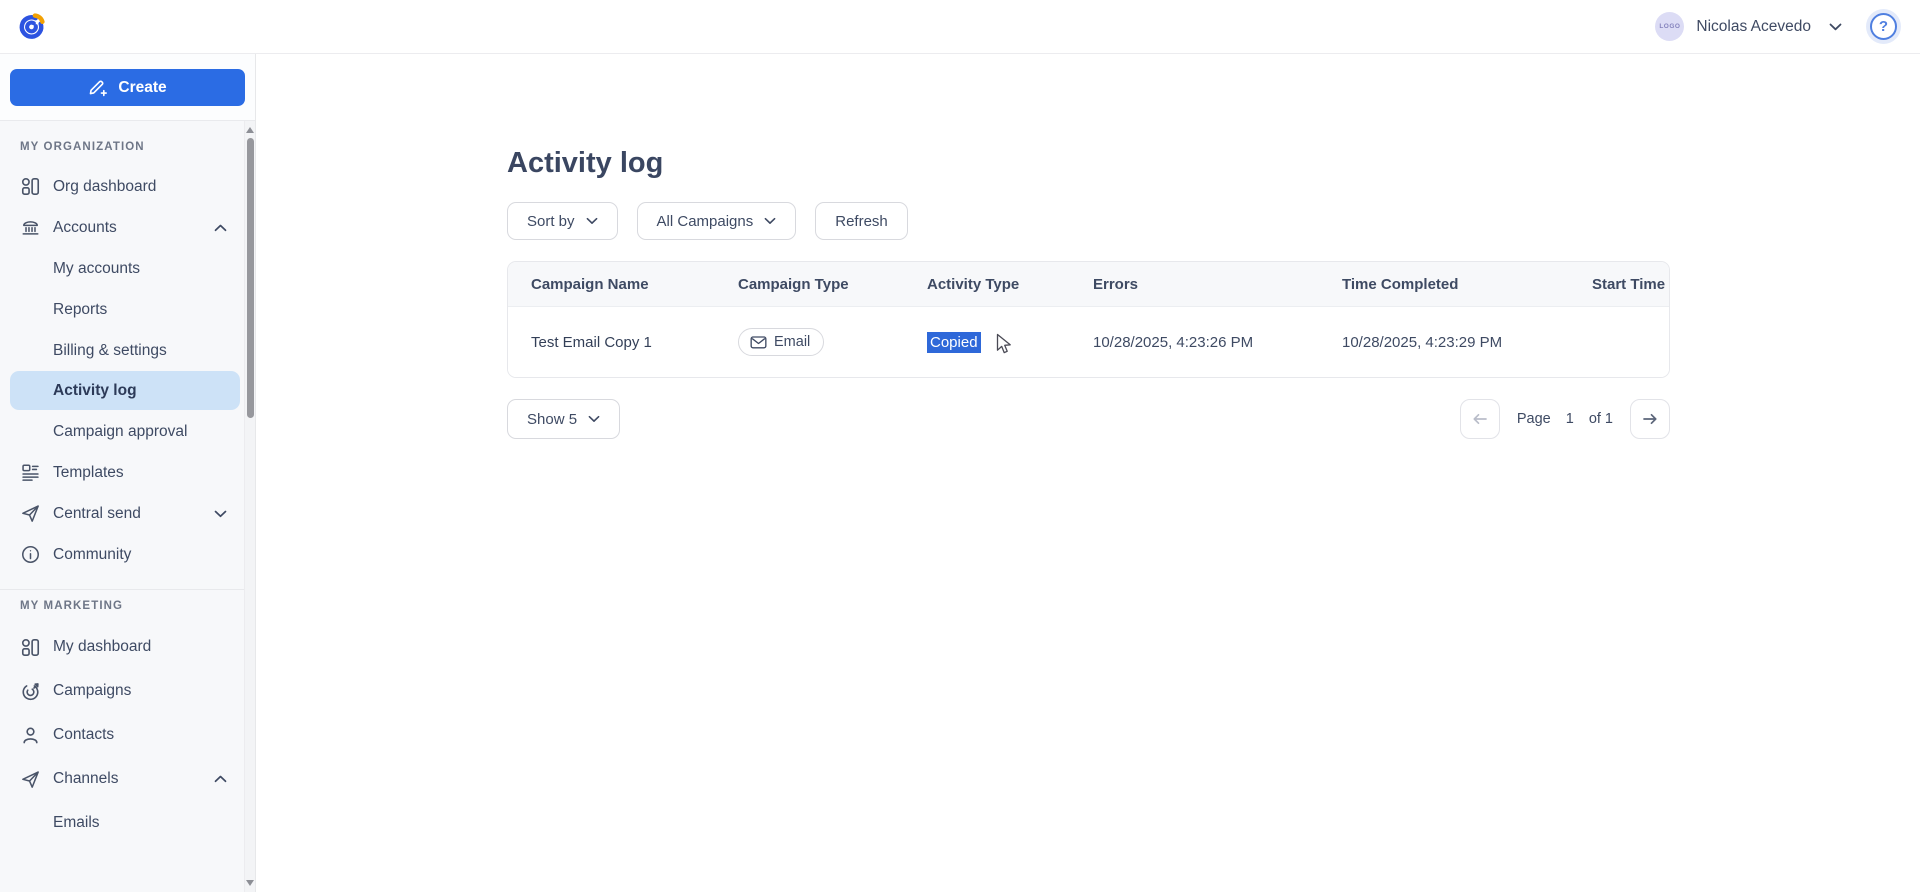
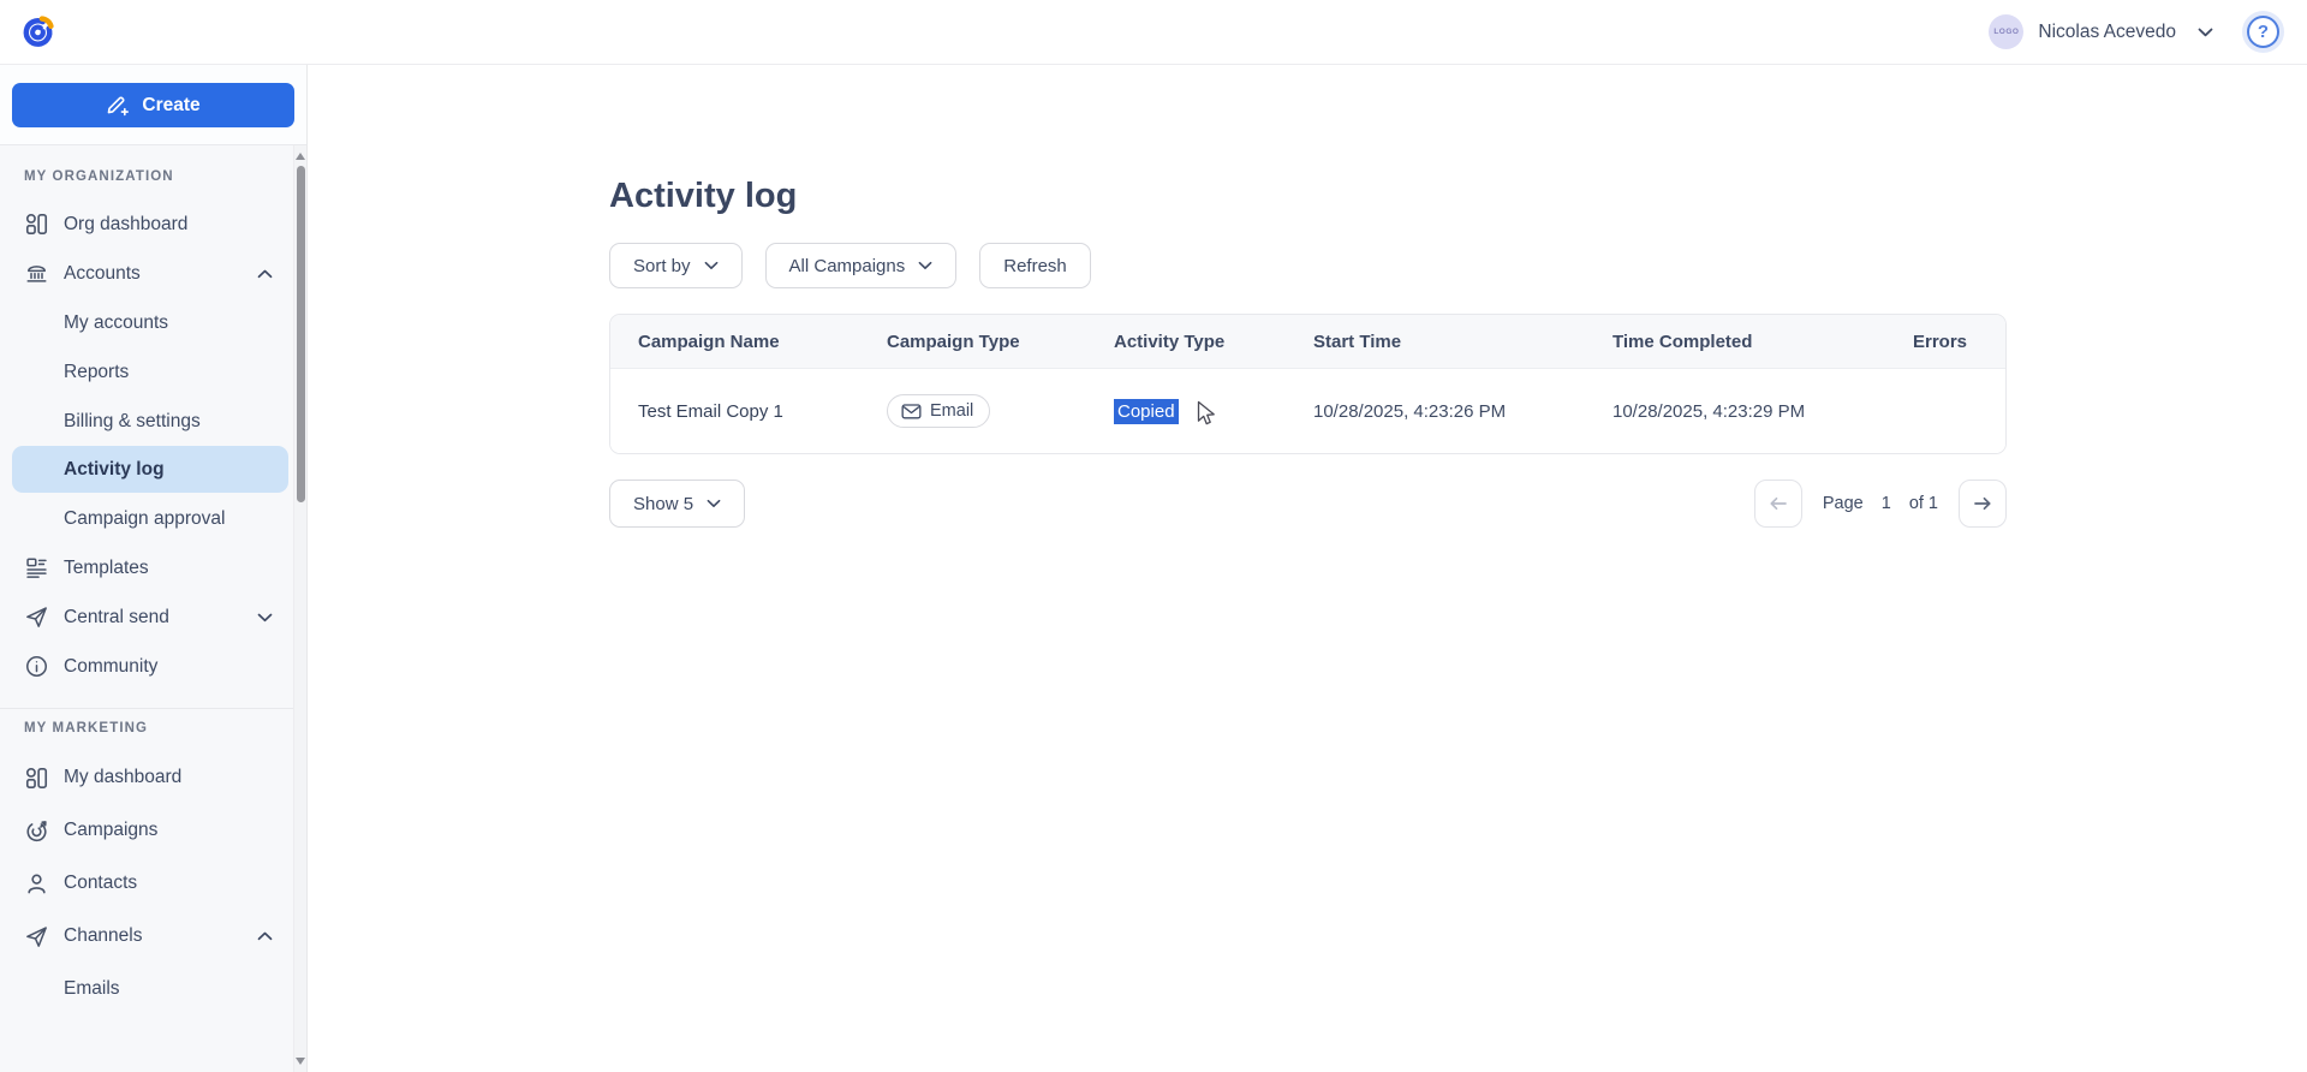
  Nicolas Acevedo
  ?
  Create
  MY ORGANIZATION
  Org dashboard
  Accounts
  My accounts
  Reports
  Billing & settings
  Activity log
  Campaign approval
  Templates
  Central send
  Community
  MY MARKETING
  My dashboard
  Campaigns
  Contacts
  Channels
  Emails
  Activity log
  Sort by
  All Campaigns
  Refresh
  Campaign Name
  Campaign Type
  Activity Type
- Errors
+ Start Time
  Time Completed
- Start Time
+ Errors
  Test Email Copy 1
  Email
  Copied
  10/28/2025, 4:23:26 PM
  10/28/2025, 4:23:29 PM
  Show 5
  Page
  1
  of 1
